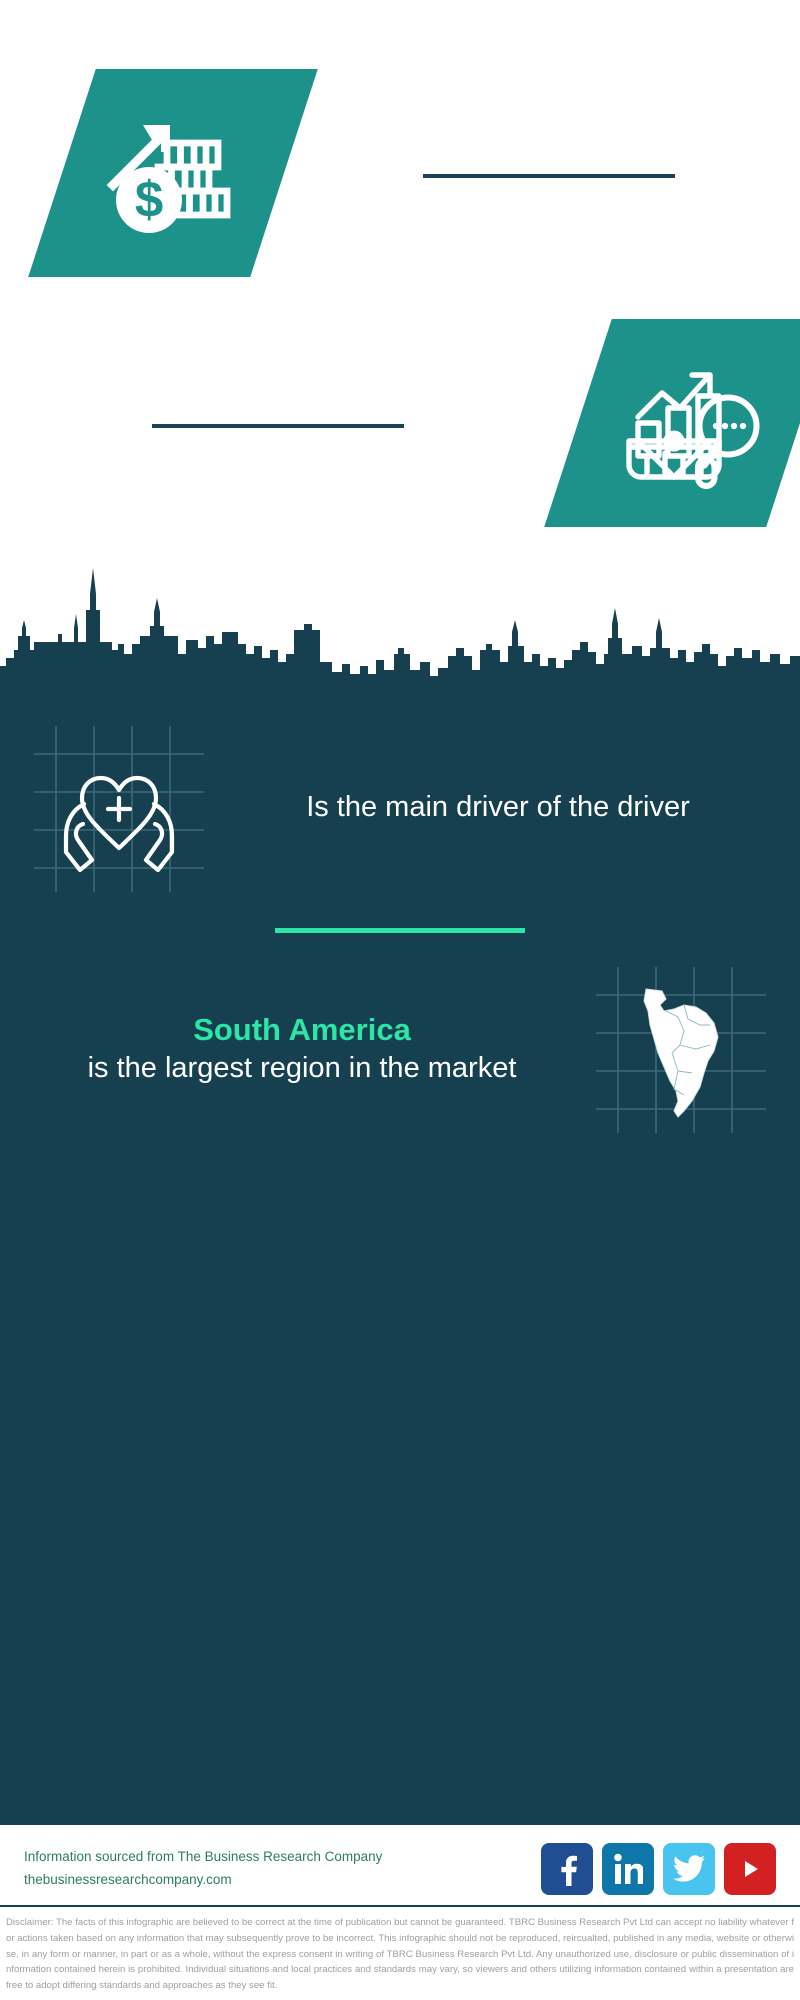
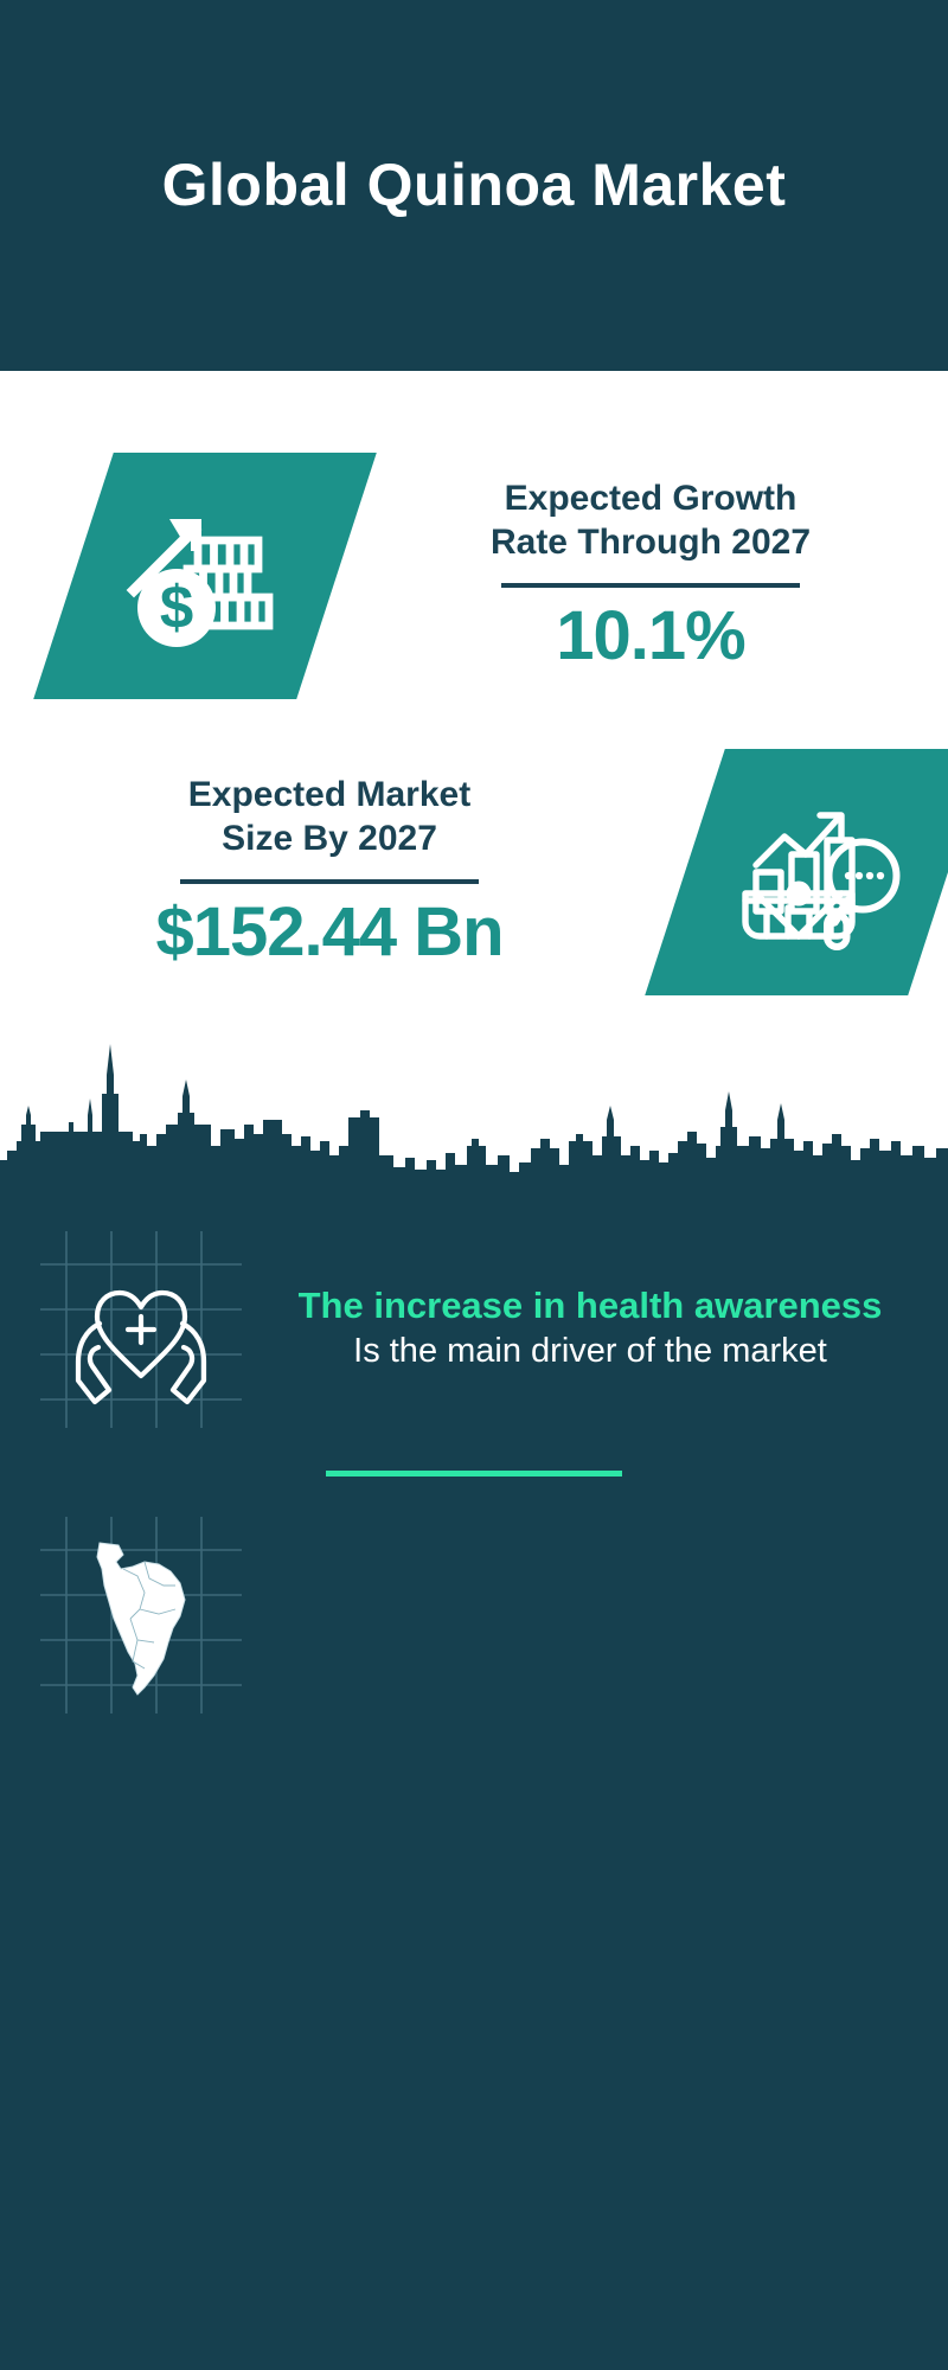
+ Global Quinoa Market
+ Expected Growth
+ Rate Through 2027
+ 10.1%
+ Expected Market
+ Size By 2027
+ $152.44 Bn
+ The increase in health awareness
- Is the main driver of the driver
+ Is the main driver of the market
- South America
- is the largest region in the market
- Information sourced from The Business Research Company
- thebusinessresearchcompany.com
- Disclaimer: The facts of this infographic are believed to be correct at the time of publication but cannot be guaranteed. TBRC Business Research Pvt Ltd can accept no liability whatever for actions taken based on any information that may subsequently prove to be incorrect. This infographic should not be reproduced, reircualted, published in any media, website or otherwise, in any form or manner, in part or as a whole, without the express consent in writing of TBRC Business Research Pvt Ltd. Any unauthorized use, disclosure or public dissemination of information contained herein is prohibited. Individual situations and local practices and standards may vary, so viewers and others utilizing information contained within a presentation are free to adopt differing standards and approaches as they see fit.
